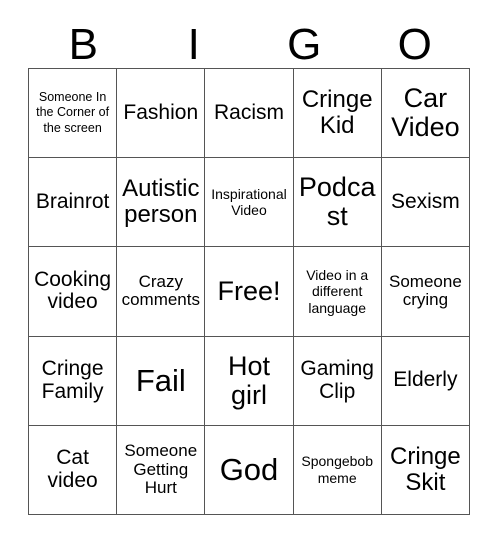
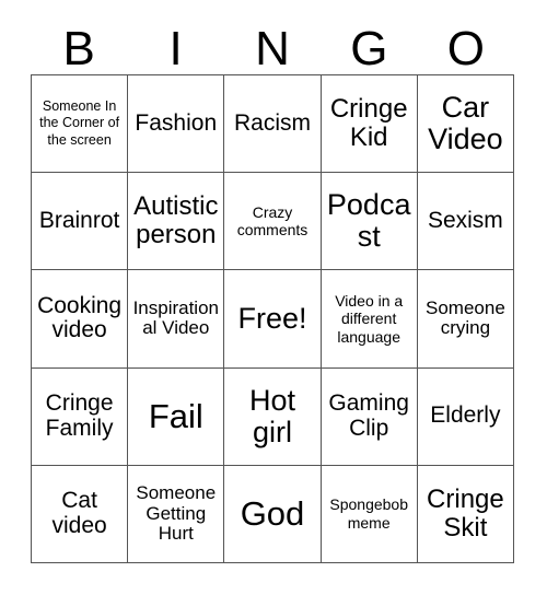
  B
  I
+ N
  G
  O
  Someone In the Corner of the screen
  Fashion
  Racism
  Cringe Kid
  Car Video
  Brainrot
  Autistic person
- Inspirational Video
+ Crazy comments
  Podcast
  Sexism
  Cooking video
- Crazy comments
+ Inspirational Video
  Free!
  Video in a different language
  Someone crying
  Cringe Family
  Fail
  Hot girl
  Gaming Clip
  Elderly
  Cat video
  Someone Getting Hurt
  God
  Spongebob meme
  Cringe Skit
